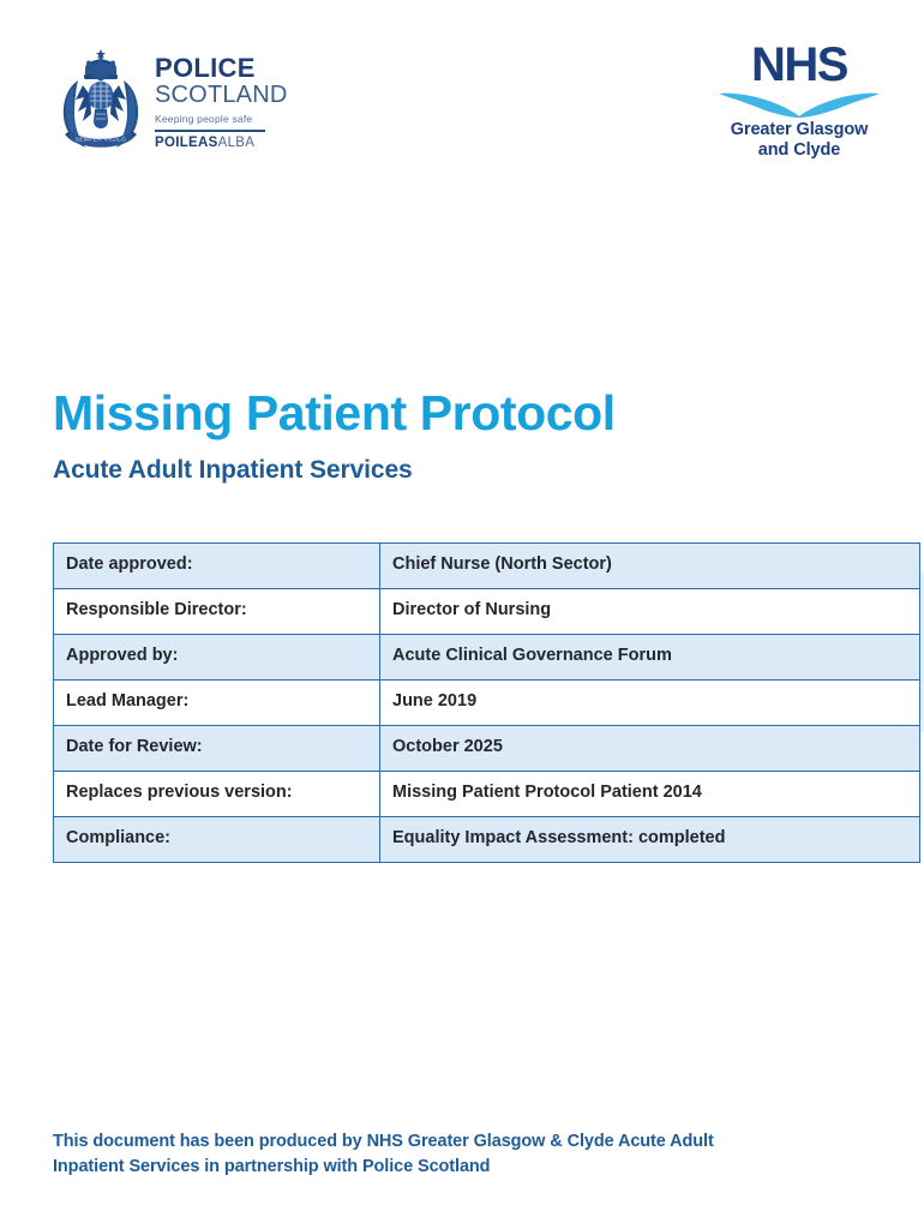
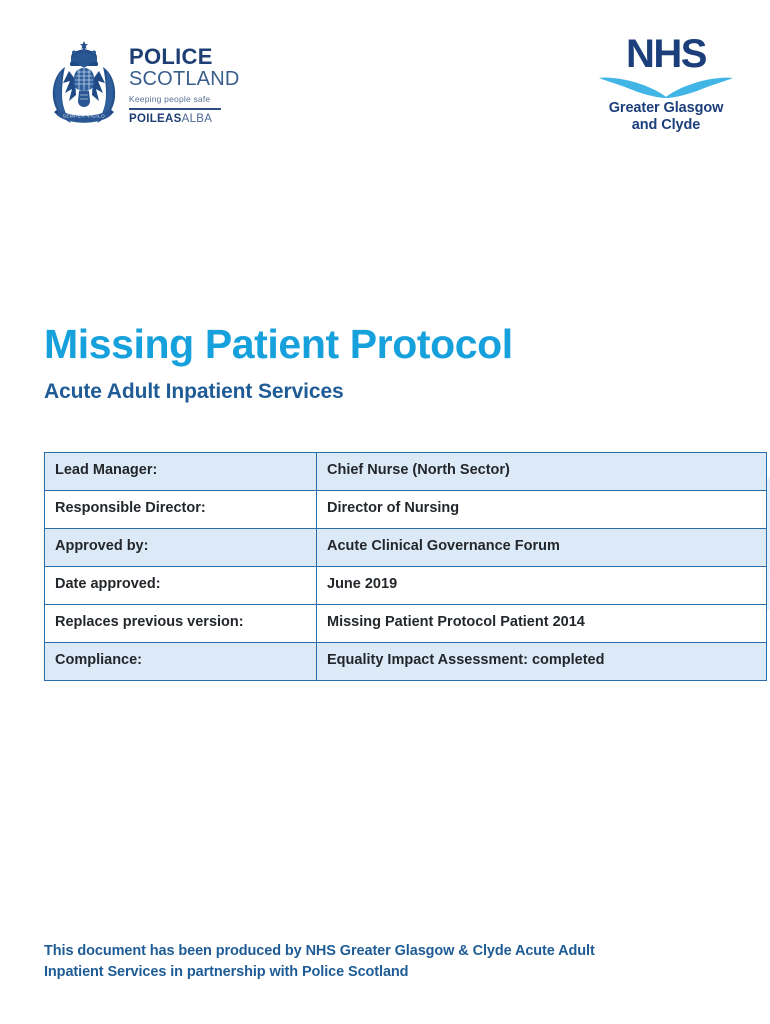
  POLICE
  SCOTLAND
  Keeping people safe
  POILEASALBA
  NHS
  Greater Glasgow
  and Clyde
  Missing Patient Protocol
  Acute Adult Inpatient Services
- Date approved:	Chief Nurse (North Sector)
+ Lead Manager:	Chief Nurse (North Sector)
  Responsible Director:	Director of Nursing
  Approved by:	Acute Clinical Governance Forum
- Lead Manager:	June 2019
+ Date approved:	June 2019
- Date for Review:	October 2025
  Replaces previous version:	Missing Patient Protocol Patient 2014
  Compliance:	Equality Impact Assessment: completed
  This document has been produced by NHS Greater Glasgow & Clyde Acute Adult
  Inpatient Services in partnership with Police Scotland
